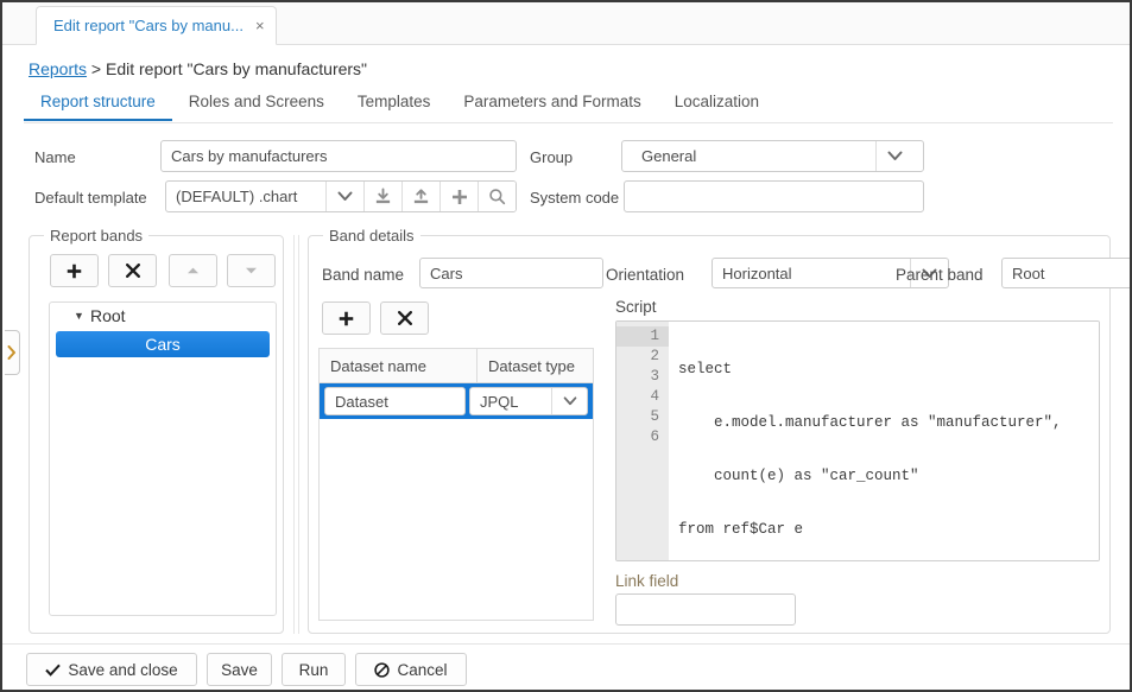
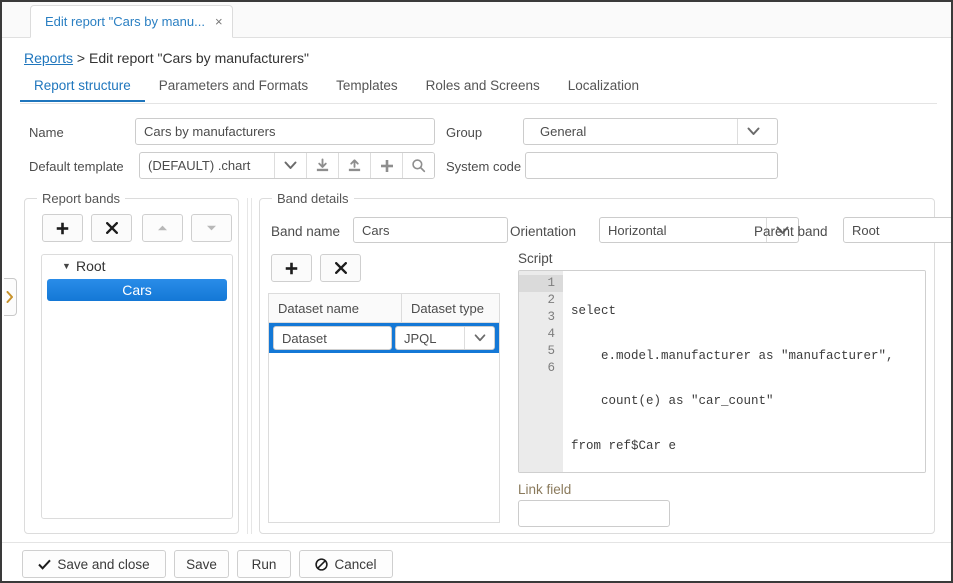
  Edit report "Cars by manu...
  ×
  Reports > Edit report "Cars by manufacturers"
  Report structure
- Roles and Screens
+ Parameters and Formats
  Templates
- Parameters and Formats
+ Roles and Screens
  Localization
  Name
  Cars by manufacturers
  Group
  General
  Default template
  (DEFAULT) .chart
  System code
  Report bands
  ▼
  Root
  Cars
  Band details
  Band name
  Cars
  Orientation
  Horizontal
  Parent band
  Root
  Dataset name
  Dataset type
  Dataset
  JPQL
  Script
  1
  2
  3
  4
  5
  6
  select
  e.model.manufacturer as "manufacturer",
  count(e) as "car_count"
  from ref$Car e
  Link field
  Save and close
  Save
  Run
  Cancel
